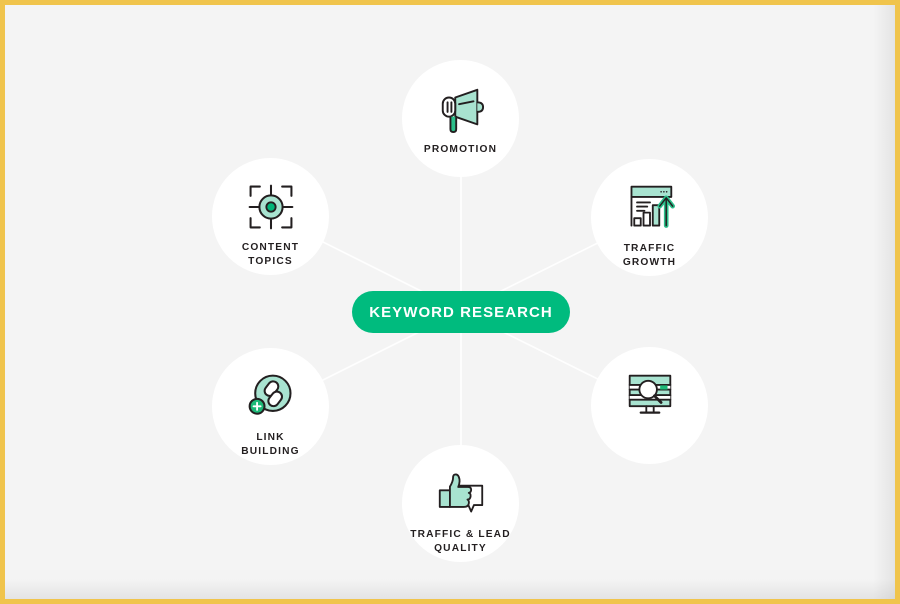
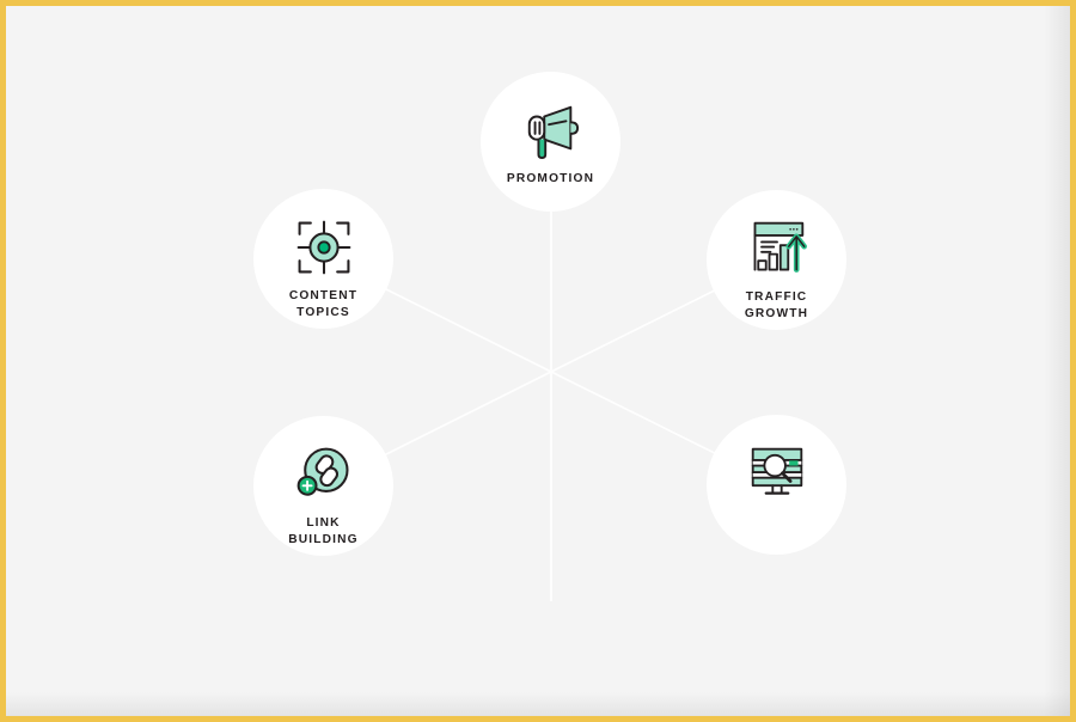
  PROMOTION
  CONTENT
  TOPICS
  TRAFFIC
  GROWTH
  LINK
  BUILDING
- TRAFFIC & LEAD
- QUALITY
- KEYWORD RESEARCH
